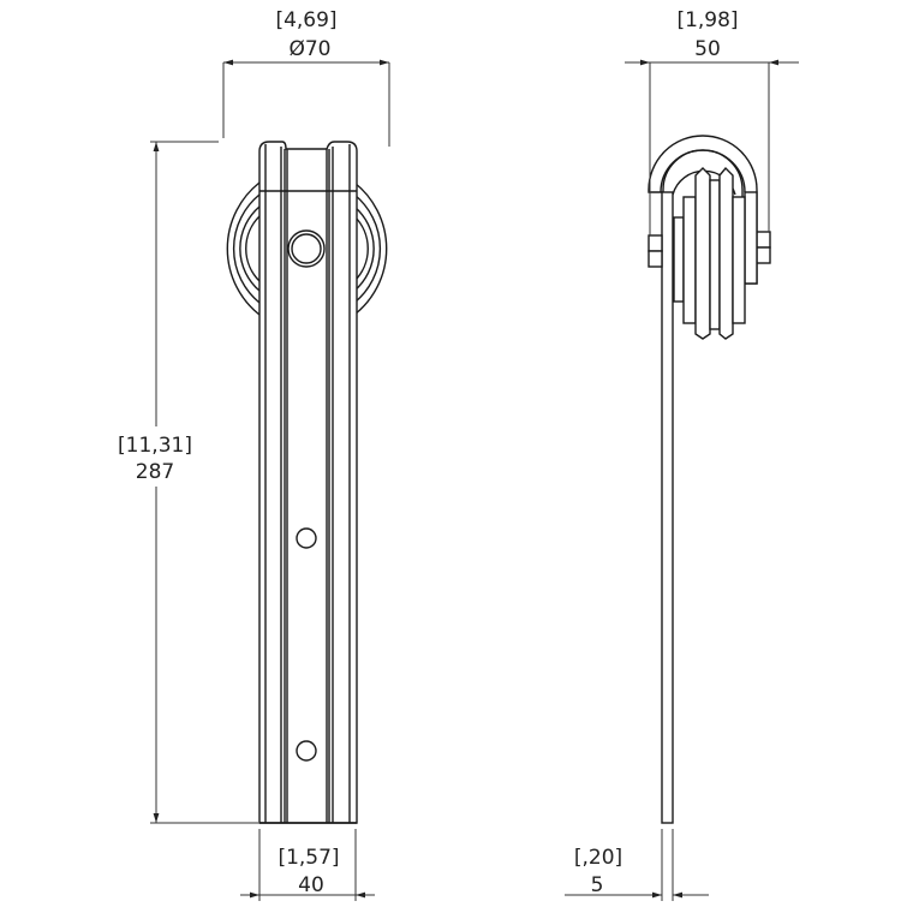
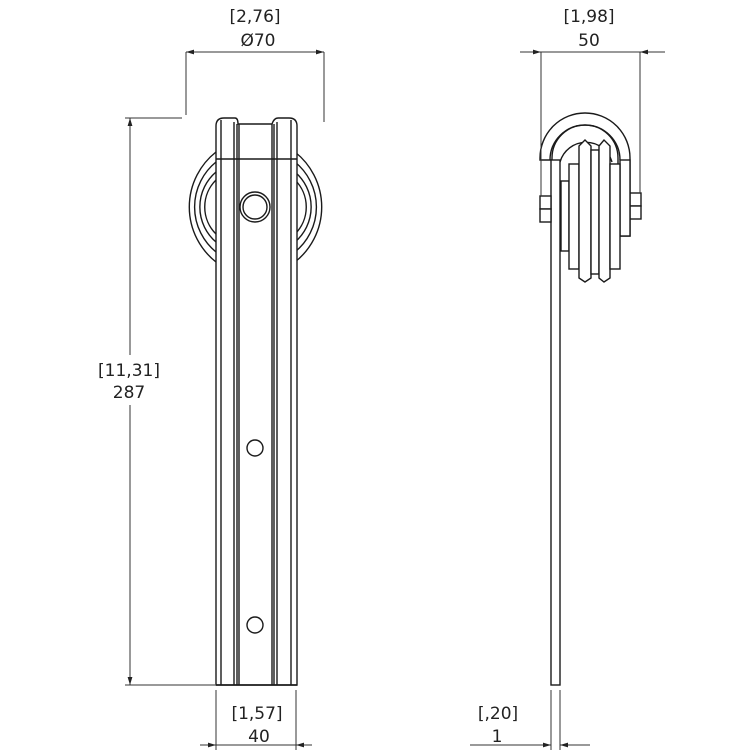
- [4,69]
+ [2,76]
  Ø70
  [11,31]
  287
  [1,57]
  40
  [1,98]
  50
  [,20]
- 5
+ 1
